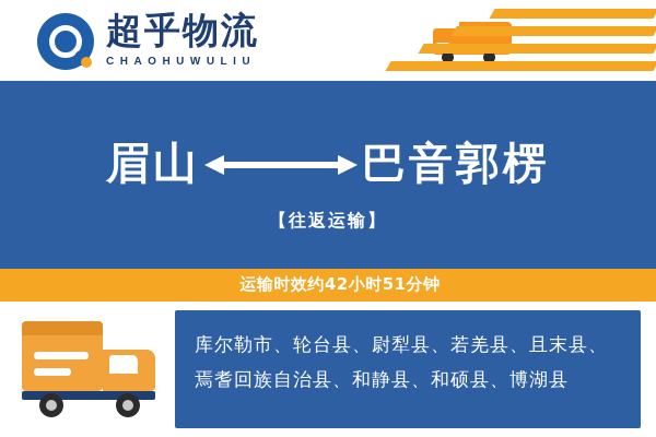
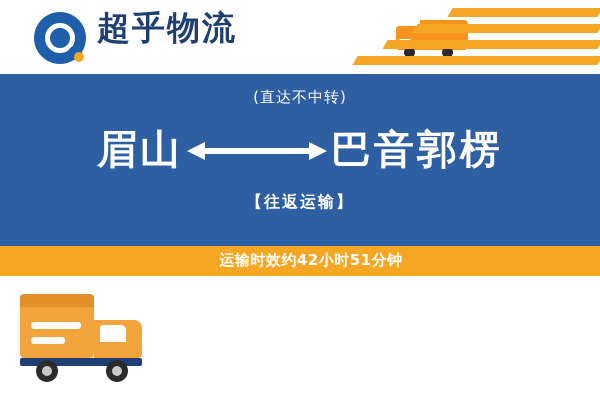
  超乎物流
- CHAOHUWULIU
  眉山
  巴音郭楞
+ (直达不中转)
  【往返运输】
  运输时效约42小时51分钟
- 库尔勒市、轮台县、尉犁县、若羌县、且末县、焉耆回族自治县、和静县、和硕县、博湖县
